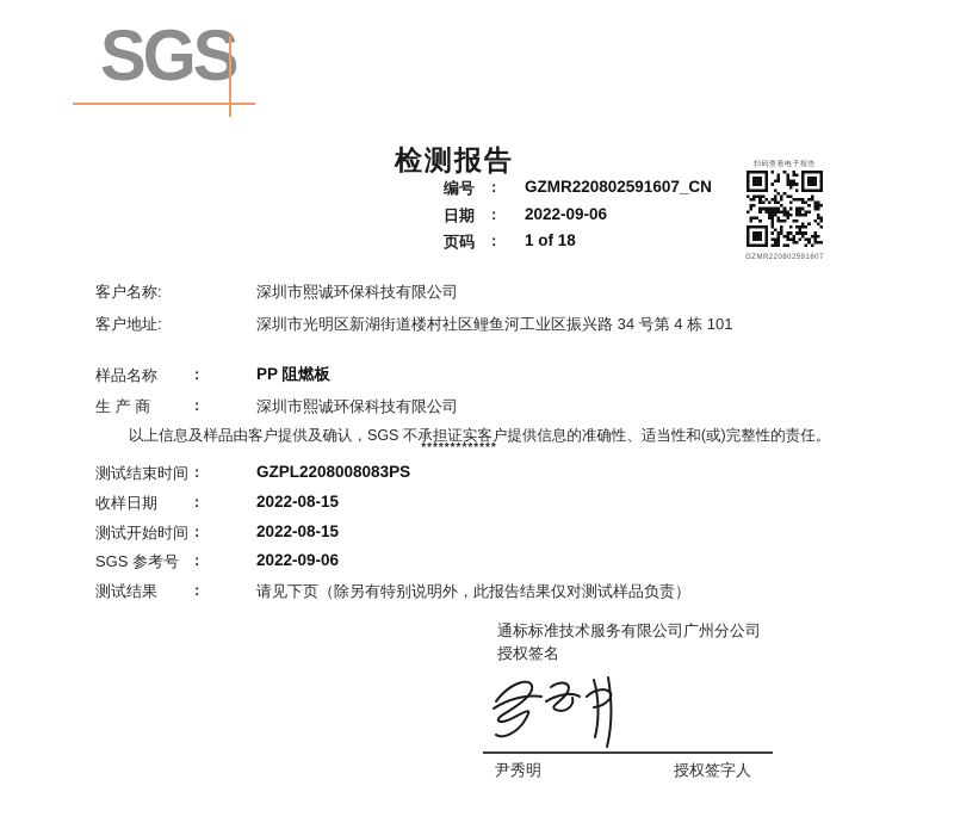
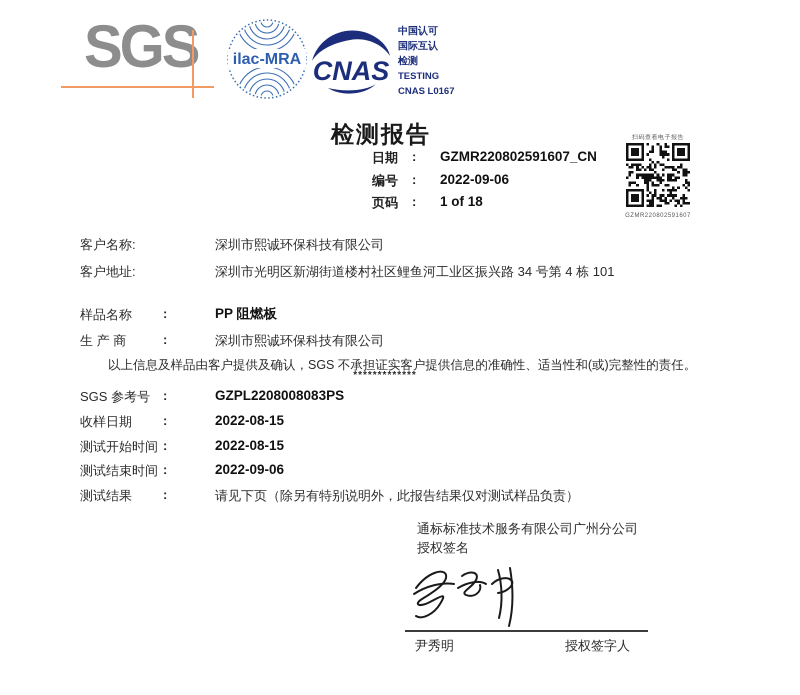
  SGS
+ ilac-MRA
+ CNAS
+ 中国认可
+ 国际互认
+ 检测
+ TESTING
+ CNAS L0167
  检测报告
- 编号
+ 日期
  :
  GZMR220802591607_CN
- 日期
+ 编号
  :
  2022-09-06
  页码
  :
  1 of 18
  客户名称:
  深圳市熙诚环保科技有限公司
  客户地址:
  深圳市光明区新湖街道楼村社区鲤鱼河工业区振兴路 34 号第 4 栋 101
  样品名称
  :
  PP 阻燃板
  生 产 商
  :
  深圳市熙诚环保科技有限公司
  以上信息及样品由客户提供及确认，SGS 不承担证实客户提供信息的准确性、适当性和(或)完整性的责任。
  *************
- 测试结束时间
+ SGS 参考号
  :
  GZPL2208008083PS
  收样日期
  :
  2022-08-15
  测试开始时间
  :
  2022-08-15
- SGS 参考号
+ 测试结束时间
  :
  2022-09-06
  测试结果
  :
  请见下页（除另有特别说明外，此报告结果仅对测试样品负责）
  通标标准技术服务有限公司广州分公司
  授权签名
  尹秀明
  授权签字人
